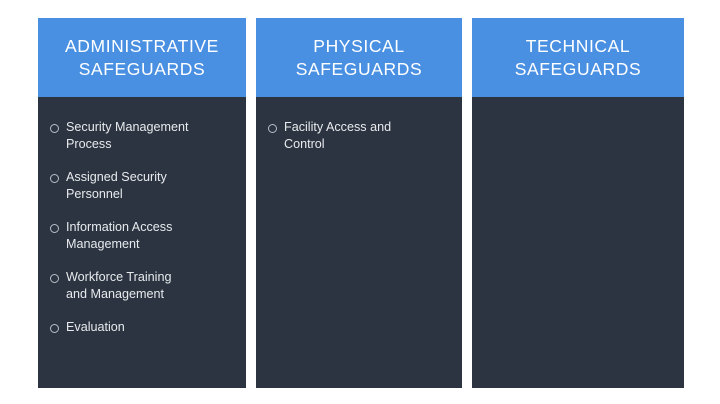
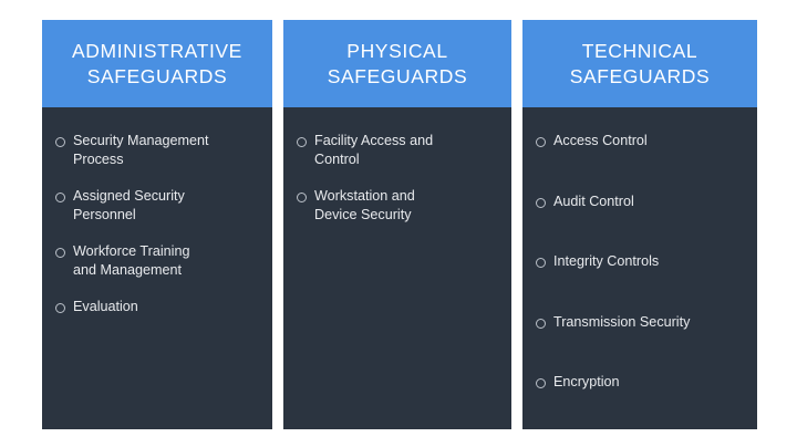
  ADMINISTRATIVE
  SAFEGUARDS
  Security Management
  Process
  Assigned Security
  Personnel
- Information Access
- Management
  Workforce Training
  and Management
  Evaluation
  PHYSICAL
  SAFEGUARDS
  Facility Access and
  Control
+ Workstation and
+ Device Security
  TECHNICAL
  SAFEGUARDS
+ Access Control
+ Audit Control
+ Integrity Controls
+ Transmission Security
+ Encryption
